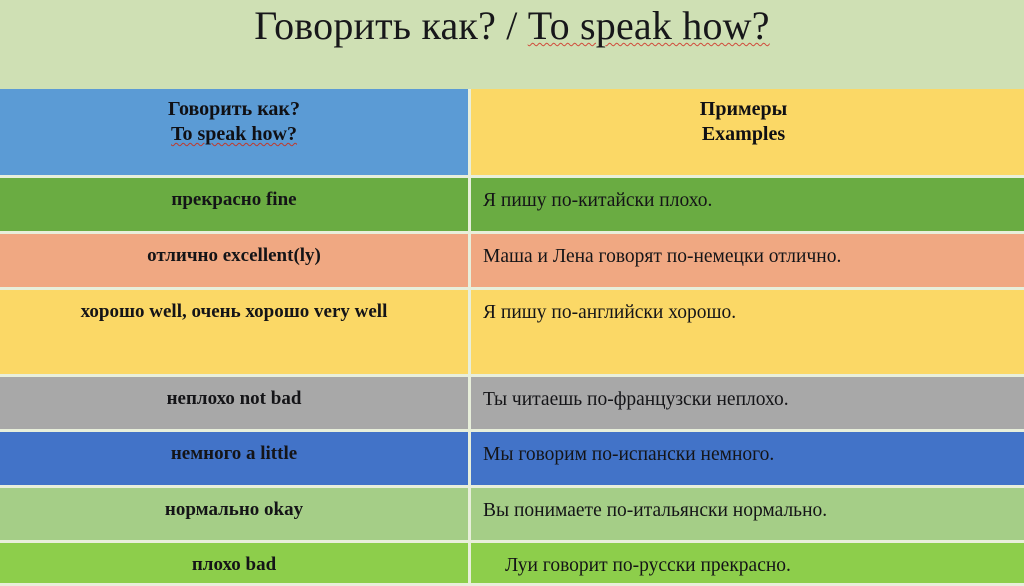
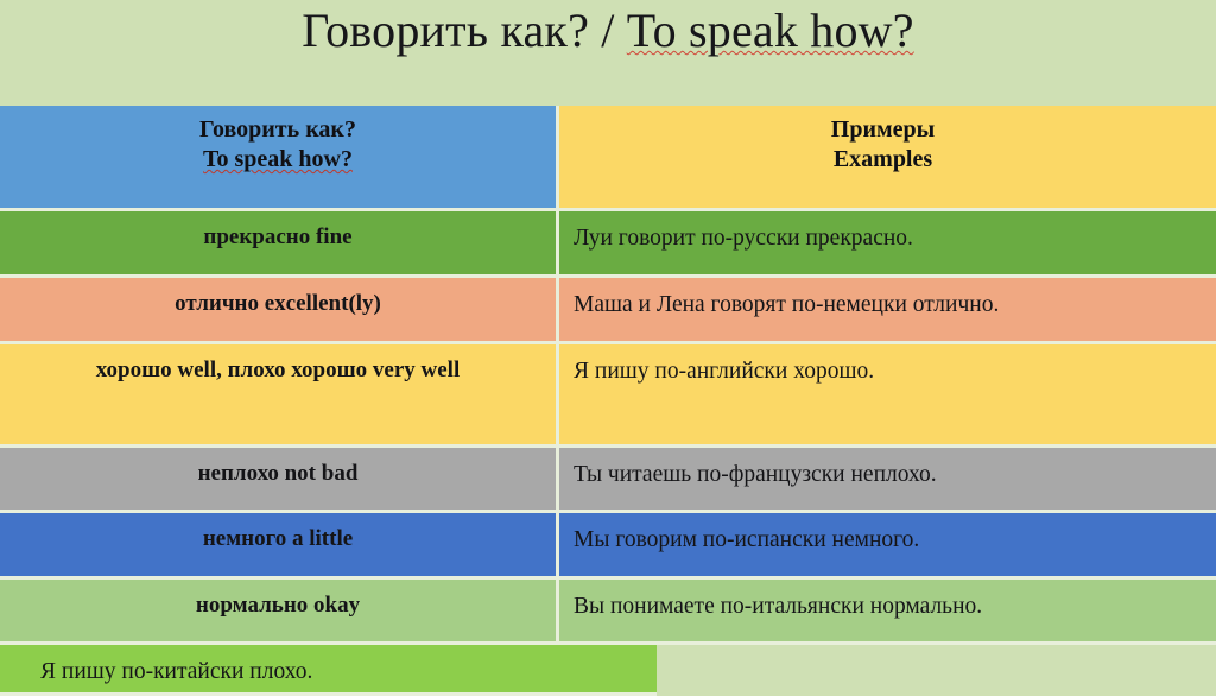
  Говорить как? / To speak how?
  Говорить как?
  To speak how?
  Примеры
  Examples
  прекрасно fine
- Я пишу по-китайски плохо.
+ Луи говорит по-русски прекрасно.
  отлично excellent(ly)
  Маша и Лена говорят по-немецки отлично.
- хорошо well, очень хорошо very well
+ хорошо well, плохо хорошо very well
  Я пишу по-английски хорошо.
  неплохо not bad
  Ты читаешь по-французски неплохо.
  немного a little
  Мы говорим по-испански немного.
  нормально okay
  Вы понимаете по-итальянски нормально.
- плохо bad
- Луи говорит по-русски прекрасно.
+ Я пишу по-китайски плохо.
